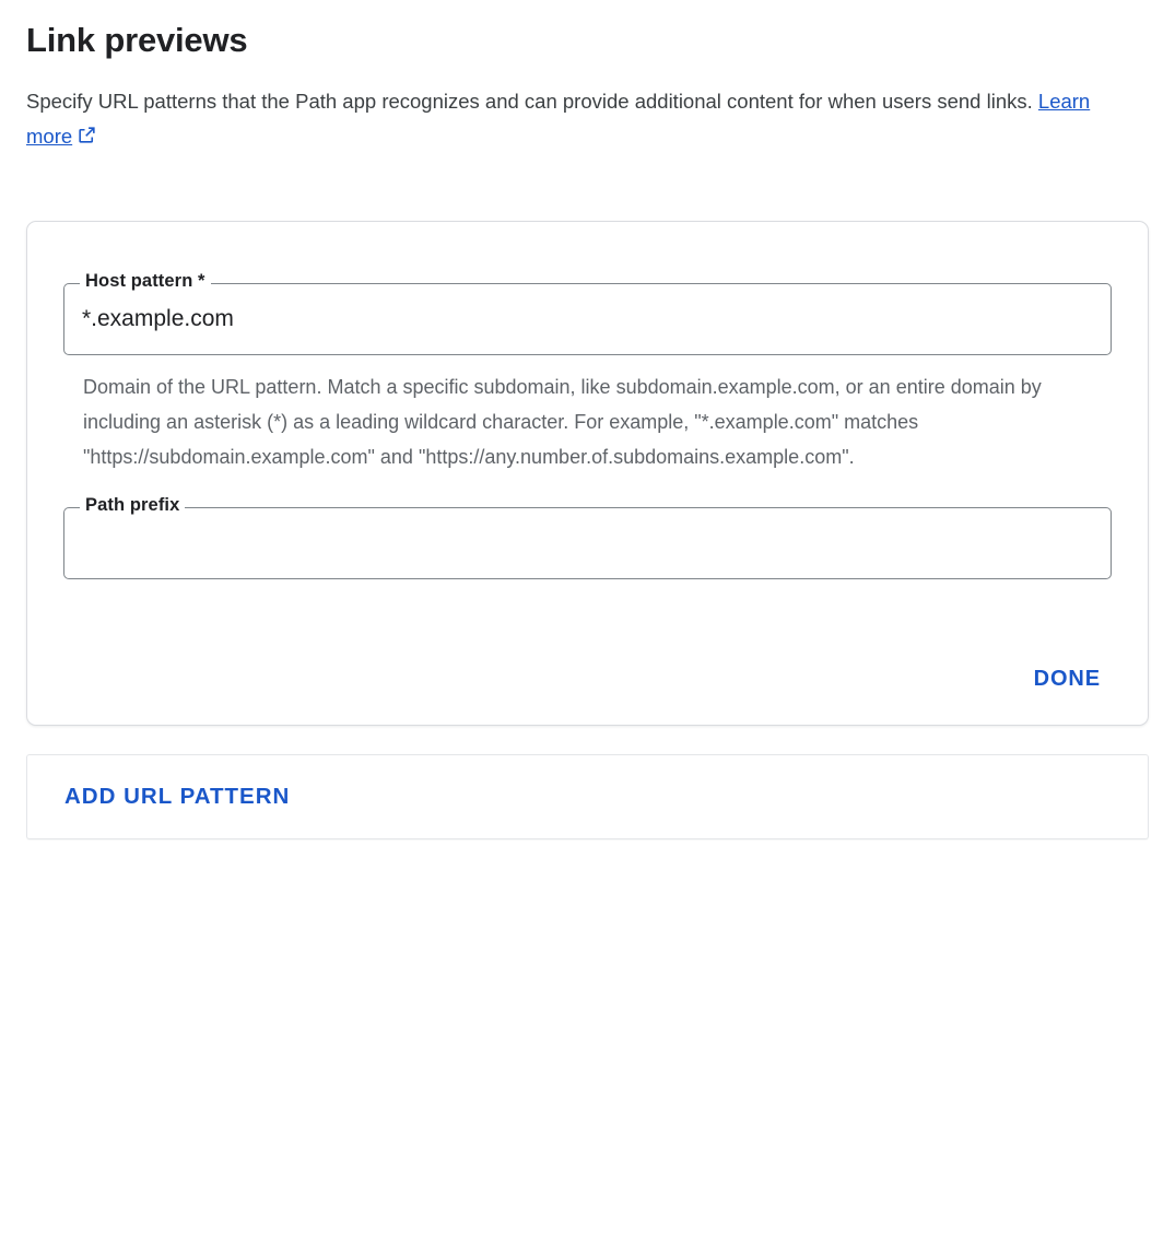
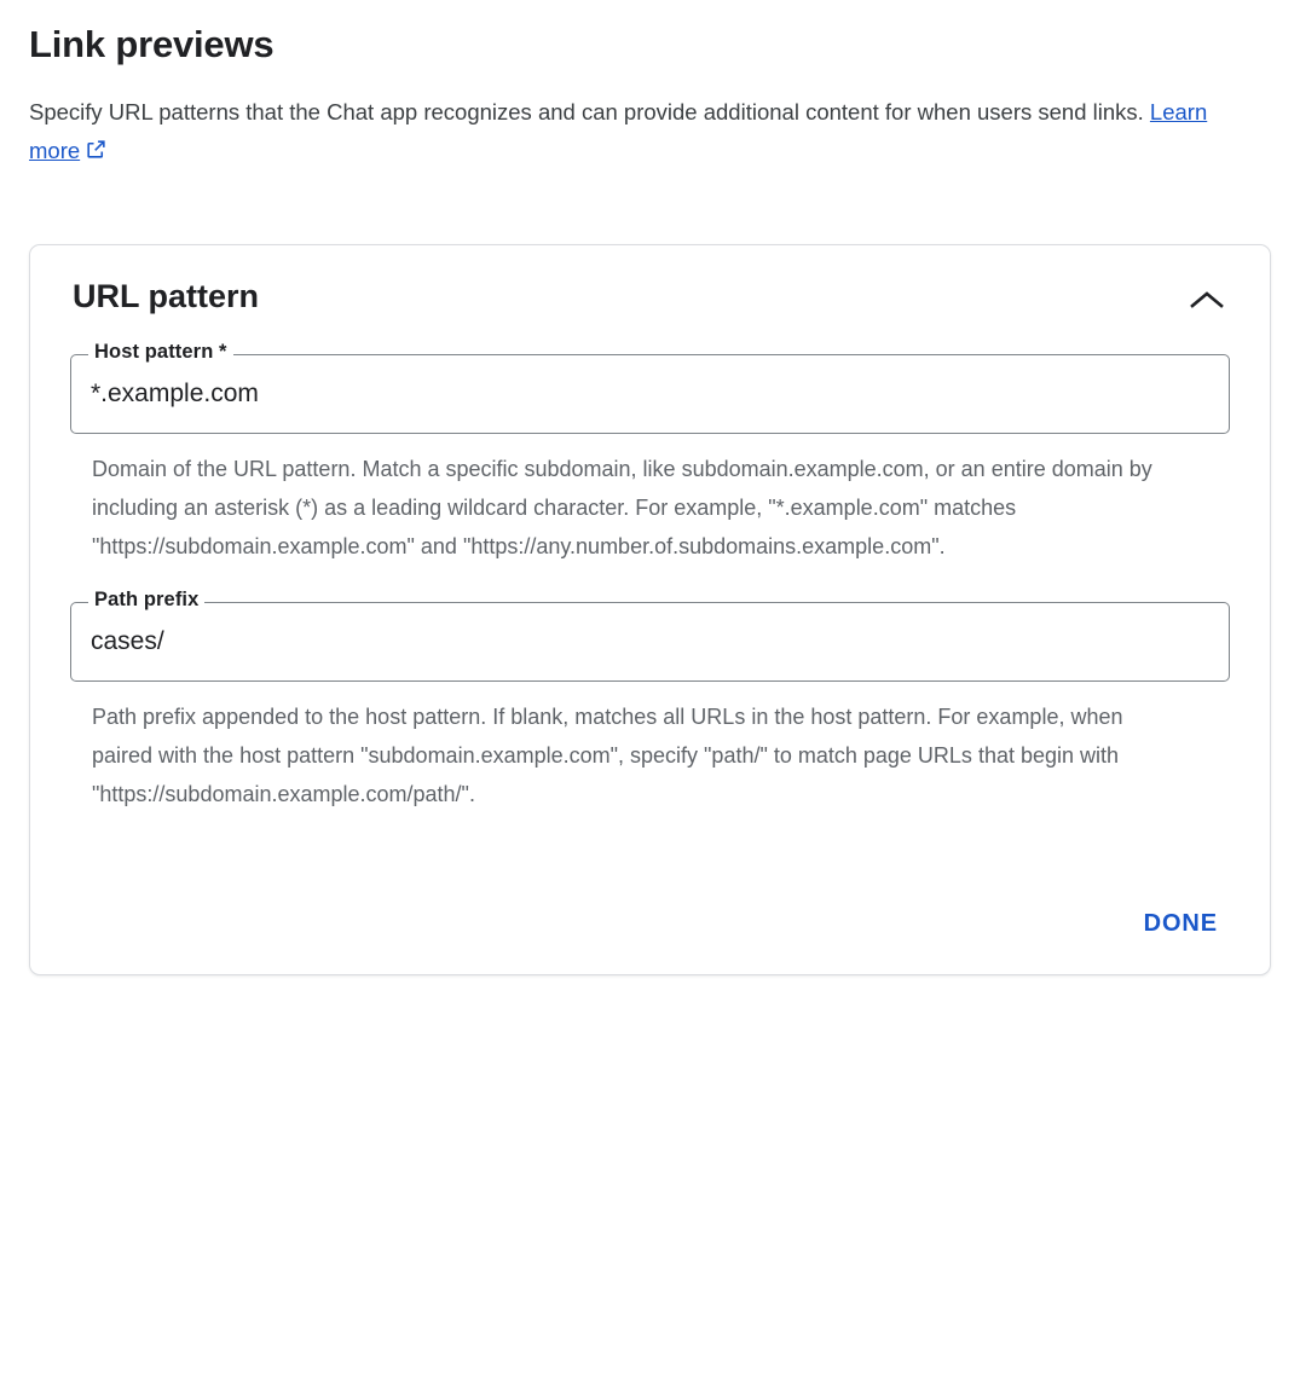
  Link previews
- Specify URL patterns that the Path app recognizes and can provide additional content for when users send links. Learn more
+ Specify URL patterns that the Chat app recognizes and can provide additional content for when users send links. Learn more
+ URL pattern
  Host pattern *
  *.example.com
  Domain of the URL pattern. Match a specific subdomain, like subdomain.example.com, or an entire domain by including an asterisk (*) as a leading wildcard character. For example, "*.example.com" matches "https://subdomain.example.com" and "https://any.number.of.subdomains.example.com".
  Path prefix
+ cases/
+ Path prefix appended to the host pattern. If blank, matches all URLs in the host pattern. For example, when paired with the host pattern "subdomain.example.com", specify "path/" to match page URLs that begin with "https://subdomain.example.com/path/".
  DONE
- ADD URL PATTERN
